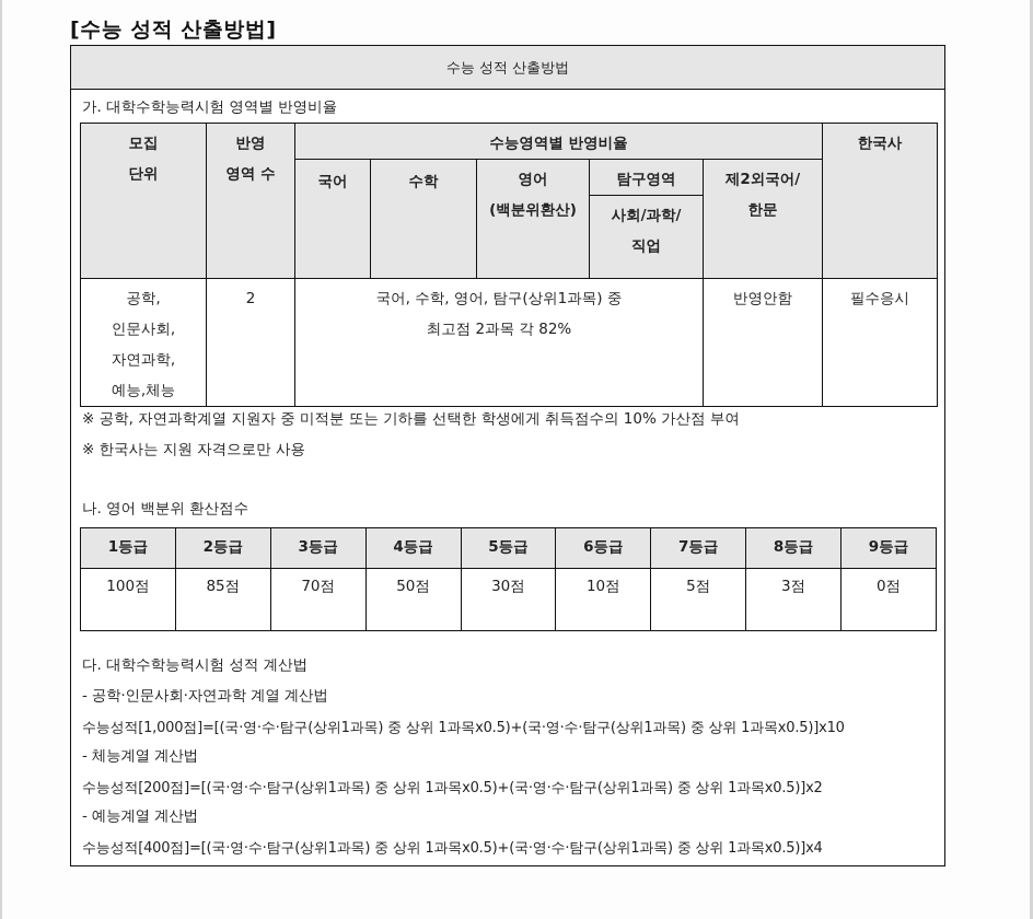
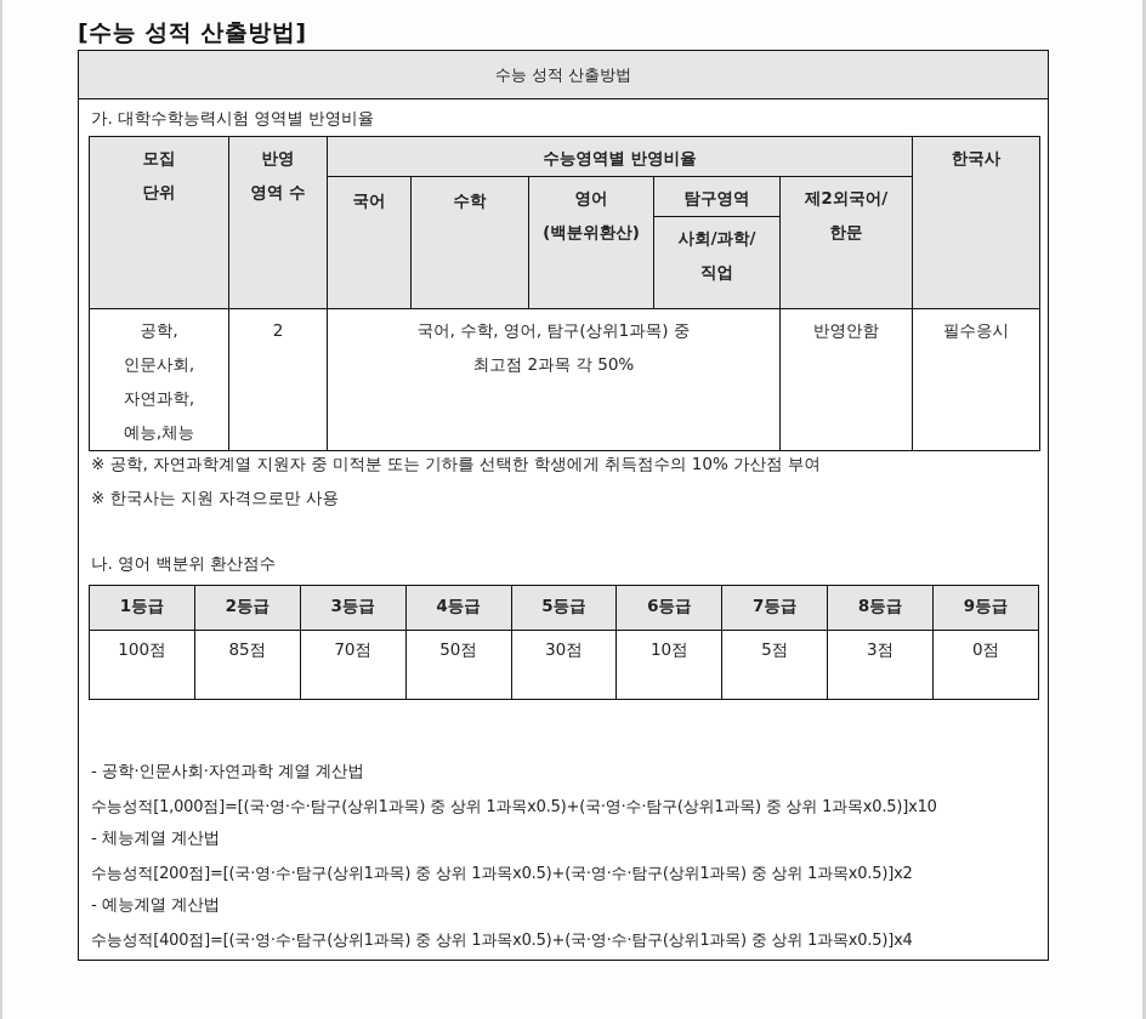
  [수능 성적 산출방법]
  수능 성적 산출방법
  가. 대학수학능력시험 영역별 반영비율
  모집 단위	반영 영역 수	수능영역별 반영비율	한국사
  국어	수학	영어 (백분위환산)	탐구영역	제2외국어/ 한문
  사회/과학/ 직업
- 공학, 인문사회, 자연과학, 예능,체능	2	국어, 수학, 영어, 탐구(상위1과목) 중 최고점 2과목 각 82%	반영안함	필수응시
+ 공학, 인문사회, 자연과학, 예능,체능	2	국어, 수학, 영어, 탐구(상위1과목) 중 최고점 2과목 각 50%	반영안함	필수응시
  ※ 공학, 자연과학계열 지원자 중 미적분 또는 기하를 선택한 학생에게 취득점수의 10% 가산점 부여
  ※ 한국사는 지원 자격으로만 사용
  나. 영어 백분위 환산점수
  1등급	2등급	3등급	4등급	5등급	6등급	7등급	8등급	9등급
  100점	85점	70점	50점	30점	10점	5점	3점	0점
- 다. 대학수학능력시험 성적 계산법
  - 공학·인문사회·자연과학 계열 계산법
  수능성적[1,000점]=[(국·영·수·탐구(상위1과목) 중 상위 1과목x0.5)+(국·영·수·탐구(상위1과목) 중 상위 1과목x0.5)]x10
  - 체능계열 계산법
  수능성적[200점]=[(국·영·수·탐구(상위1과목) 중 상위 1과목x0.5)+(국·영·수·탐구(상위1과목) 중 상위 1과목x0.5)]x2
  - 예능계열 계산법
  수능성적[400점]=[(국·영·수·탐구(상위1과목) 중 상위 1과목x0.5)+(국·영·수·탐구(상위1과목) 중 상위 1과목x0.5)]x4
